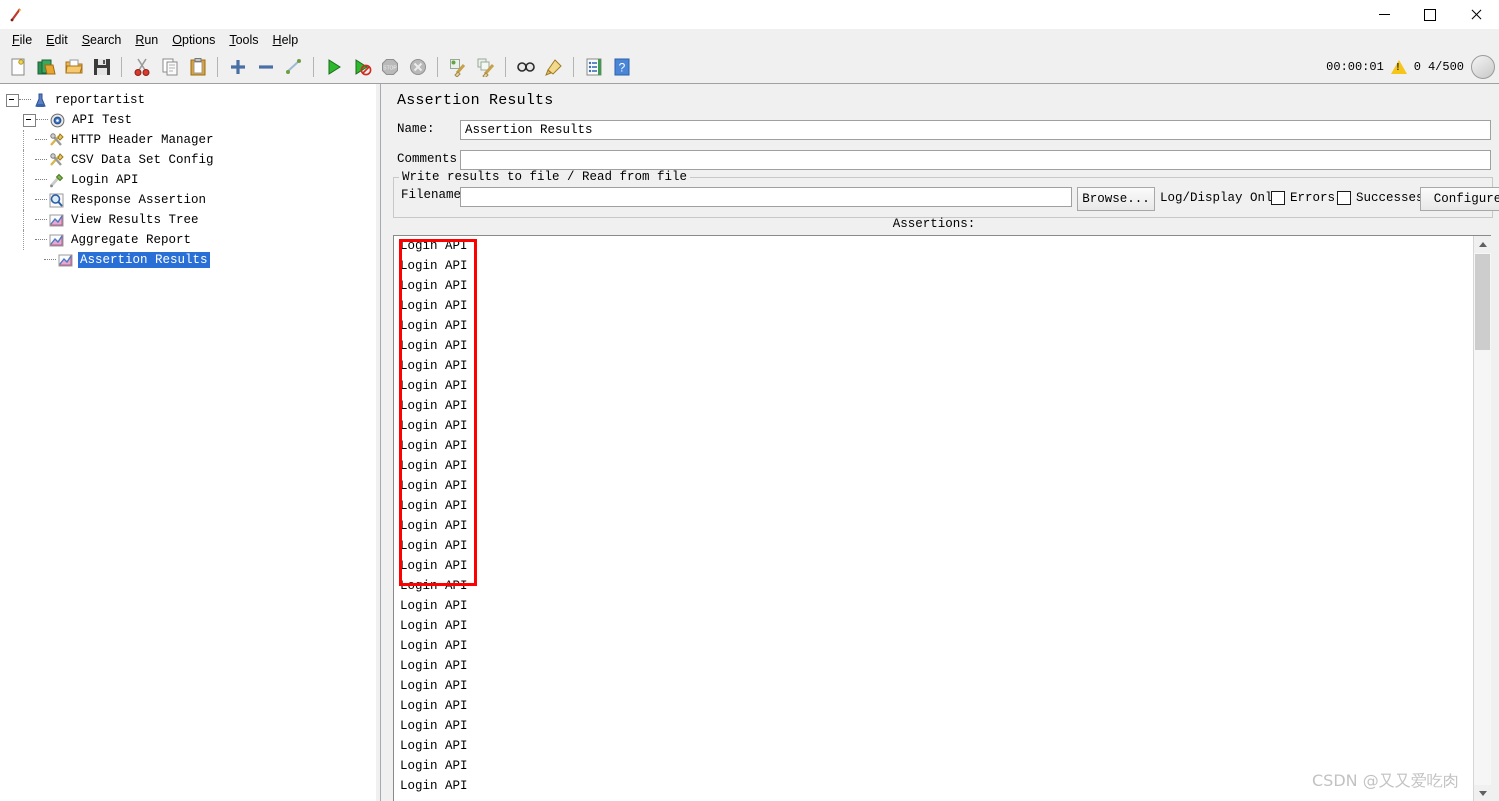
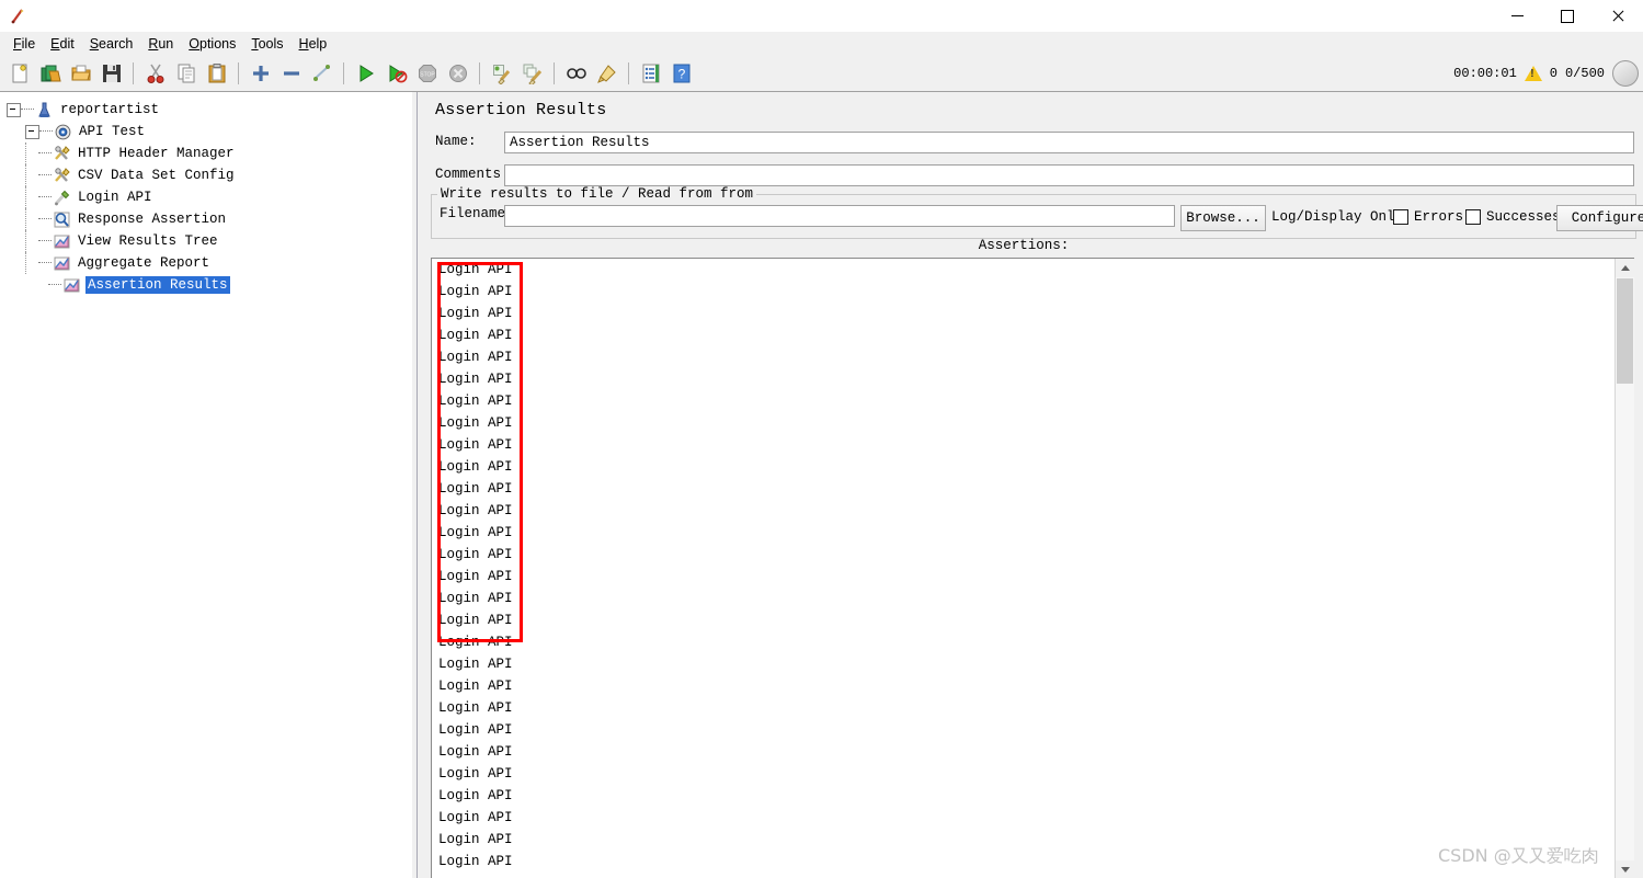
  File
  Edit
  Search
  Run
  Options
  Tools
  Help
  ?
  00:00:01
  0
- 4/500
+ 0/500
  reportartist
  API Test
  HTTP Header Manager
  CSV Data Set Config
  Login API
  Response Assertion
  View Results Tree
  Aggregate Report
  Assertion Results
  Assertion Results
  Name:
  Assertion Results
  Comments
- Write results to file / Read from file
+ Write results to file / Read from from
  Filename
  Browse...
  Log/Display Onl
  Errors
  Successe
  Configure
  Assertions:
  Login API
  Login API
  Login API
  Login API
  Login API
  Login API
  Login API
  Login API
  Login API
  Login API
  Login API
  Login API
  Login API
  Login API
  Login API
  Login API
  Login API
  Login API
  Login API
  Login API
  Login API
  Login API
  Login API
  Login API
  Login API
  Login API
  Login API
  Login API
  CSDN @又又爱吃肉
